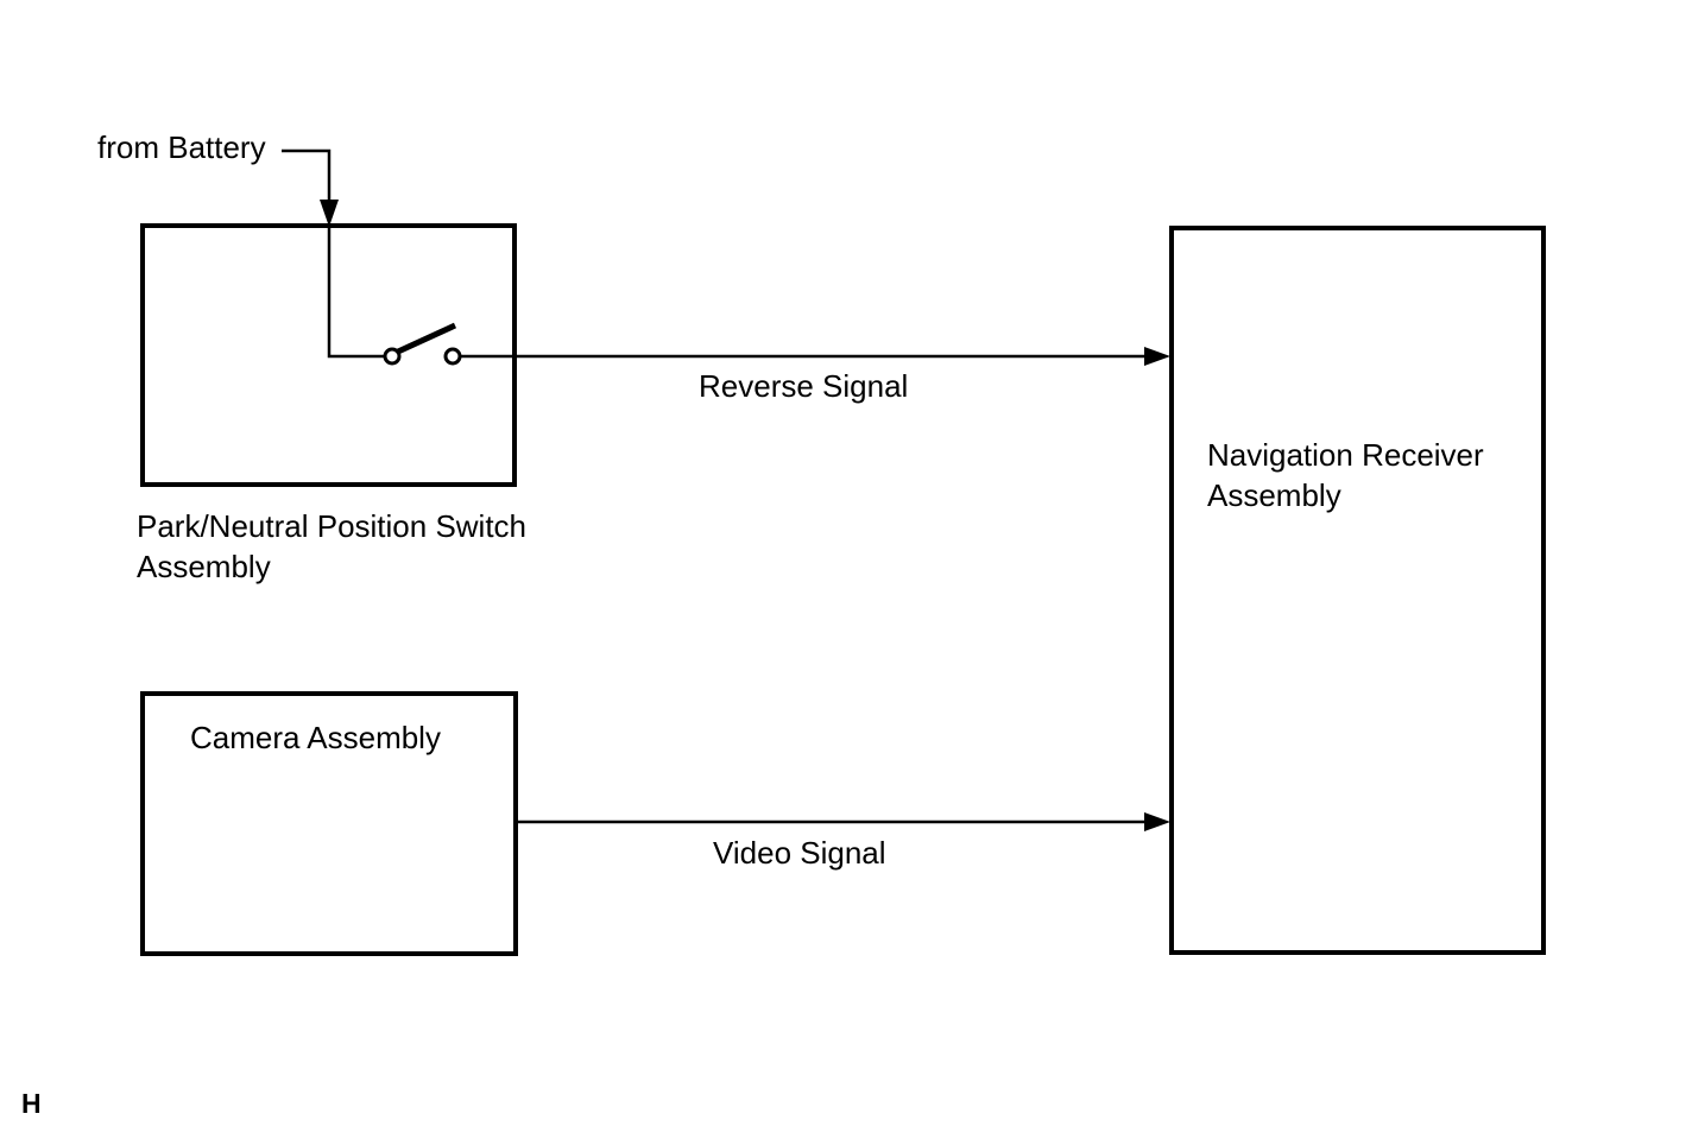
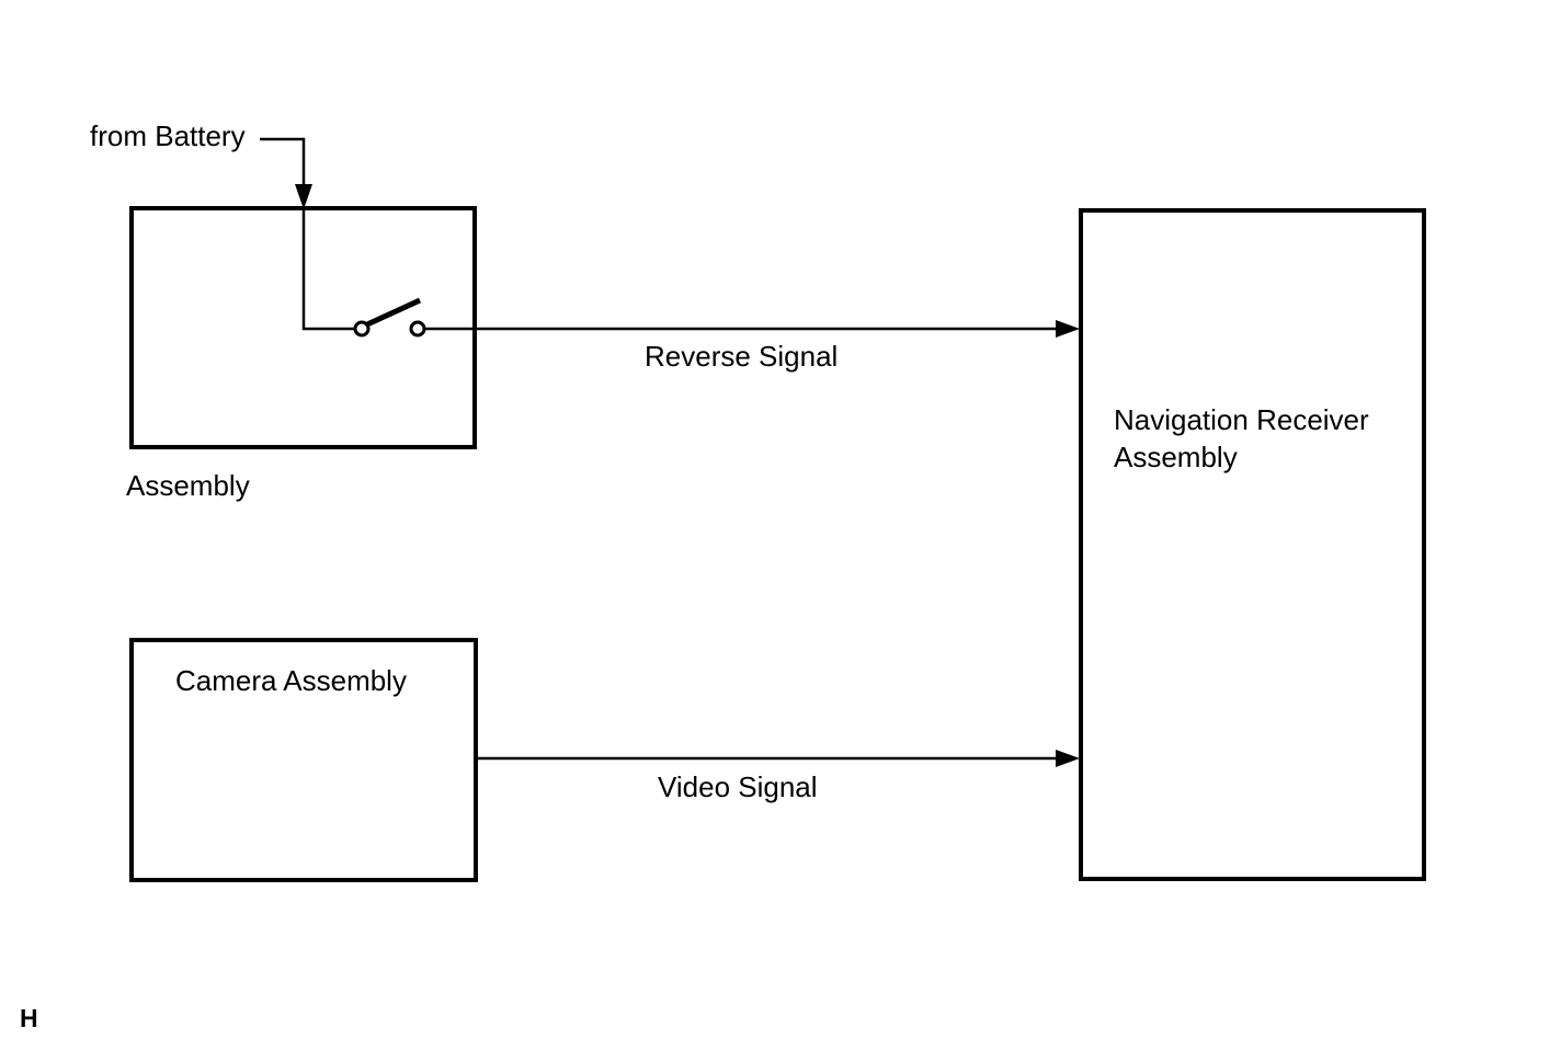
  from Battery
- Park/Neutral Position Switch
  Assembly
  Camera Assembly
  Navigation Receiver
  Assembly
  Reverse Signal
  Video Signal
  H
